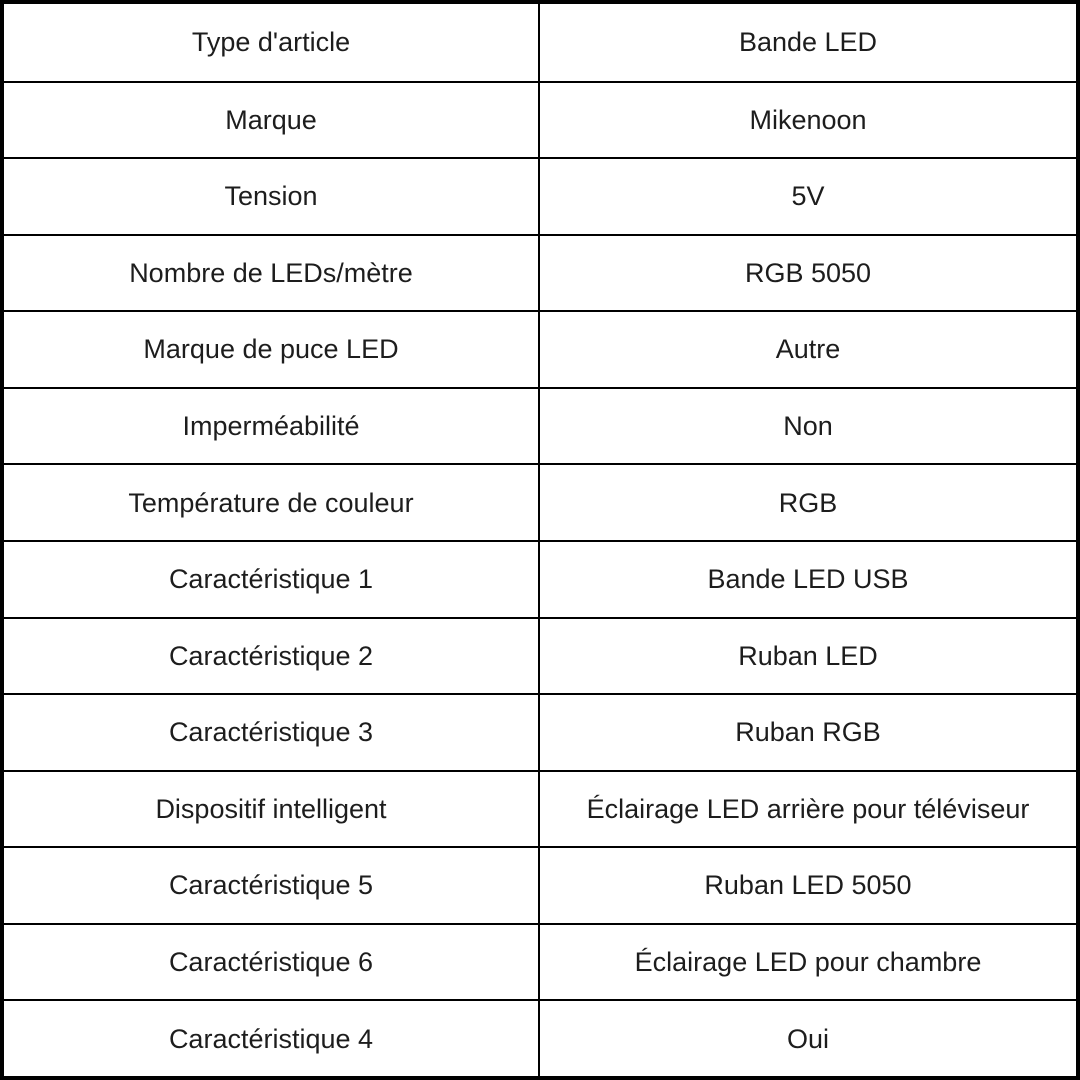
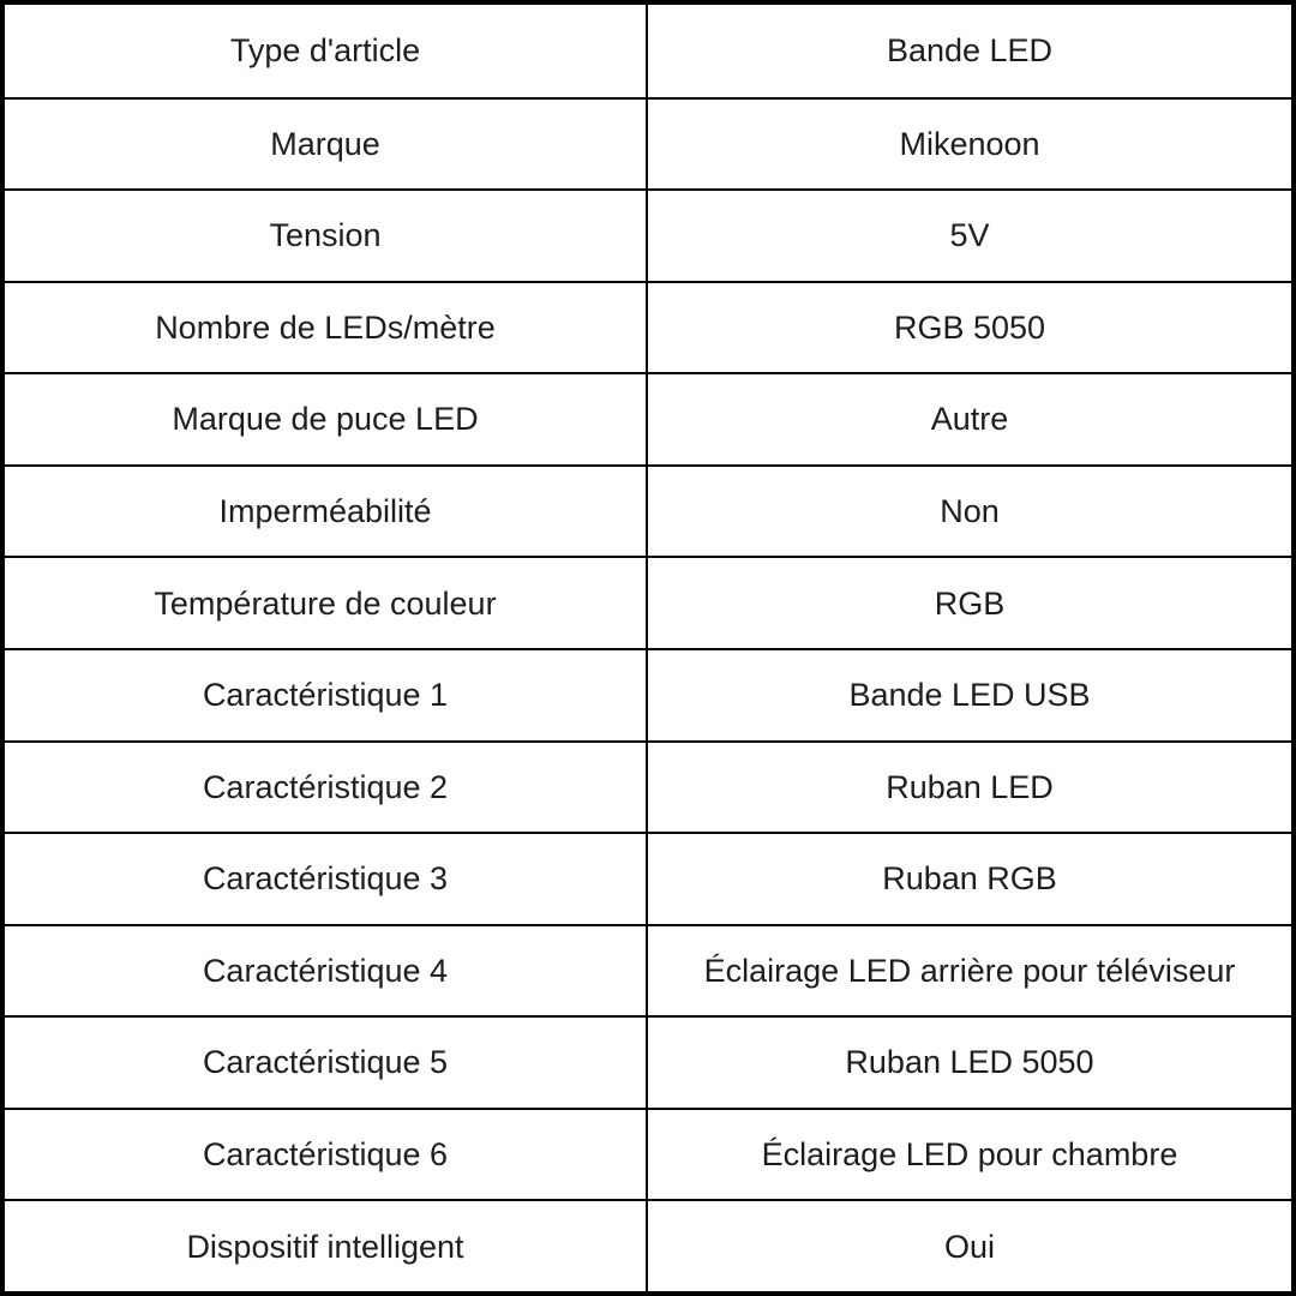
  Type d'article
  Bande LED
  Marque
  Mikenoon
  Tension
  5V
  Nombre de LEDs/mètre
  RGB 5050
  Marque de puce LED
  Autre
  Imperméabilité
  Non
  Température de couleur
  RGB
  Caractéristique 1
  Bande LED USB
  Caractéristique 2
  Ruban LED
  Caractéristique 3
  Ruban RGB
- Dispositif intelligent
+ Caractéristique 4
  Éclairage LED arrière pour téléviseur
  Caractéristique 5
  Ruban LED 5050
  Caractéristique 6
  Éclairage LED pour chambre
- Caractéristique 4
+ Dispositif intelligent
  Oui
